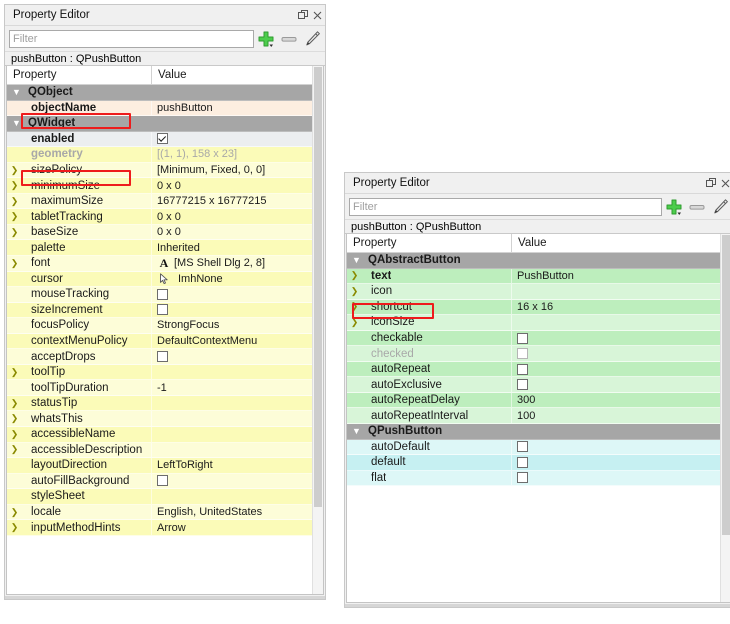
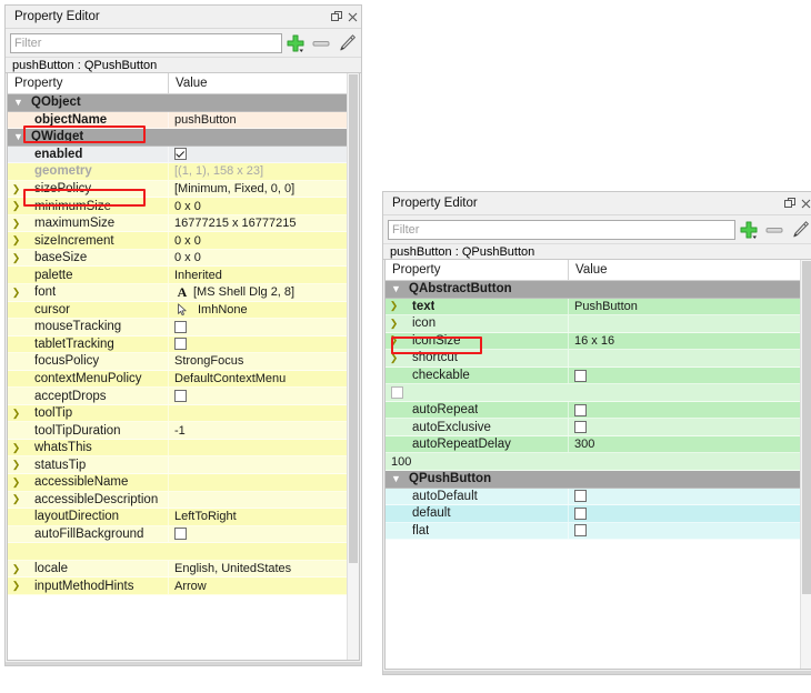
  Property Editor
  Filter
  pushButton : QPushButton
  Property
  Value
  ▼
  QObject
  objectName
  pushButton
  ▼
  QWidget
  enabled
  geometry
  [(1, 1), 158 x 23]
  ❯
  sizePolicy
  [Minimum, Fixed, 0, 0]
  ❯
  minimumSize
  0 x 0
  ❯
  maximumSize
  16777215 x 16777215
  ❯
- tabletTracking
+ sizeIncrement
  0 x 0
  ❯
  baseSize
  0 x 0
  palette
  Inherited
  ❯
  font
  A
  [MS Shell Dlg 2, 8]
  cursor
  ImhNone
  mouseTracking
- sizeIncrement
+ tabletTracking
  focusPolicy
  StrongFocus
  contextMenuPolicy
  DefaultContextMenu
  acceptDrops
  ❯
  toolTip
  toolTipDuration
  -1
  ❯
- statusTip
+ whatsThis
  ❯
- whatsThis
+ statusTip
  ❯
  accessibleName
  ❯
  accessibleDescription
  layoutDirection
  LeftToRight
  autoFillBackground
- styleSheet
  ❯
  locale
  English, UnitedStates
  ❯
  inputMethodHints
  Arrow
  Property Editor
  Filter
  pushButton : QPushButton
  Property
  Value
  ▼
  QAbstractButton
  ❯
  text
  PushButton
  ❯
  icon
  ❯
- shortcut
+ iconSize
  16 x 16
  ❯
- iconSize
+ shortcut
  checkable
- checked
  autoRepeat
  autoExclusive
  autoRepeatDelay
  300
- autoRepeatInterval
  100
  ▼
  QPushButton
  autoDefault
  default
  flat
